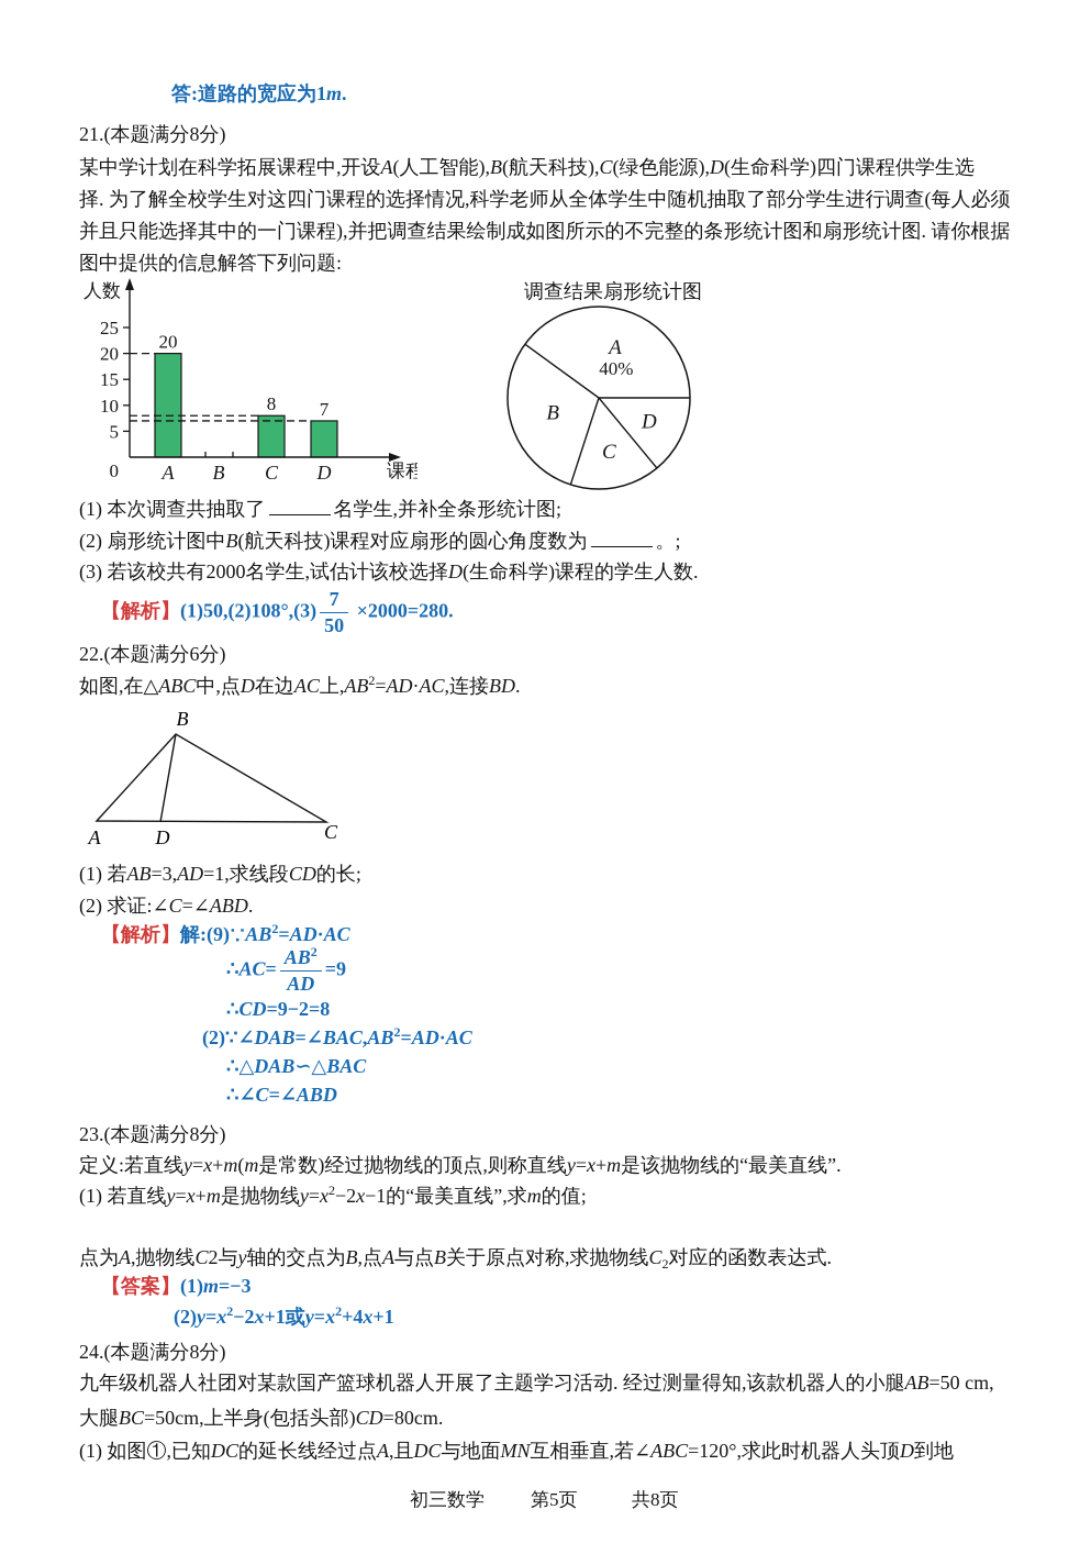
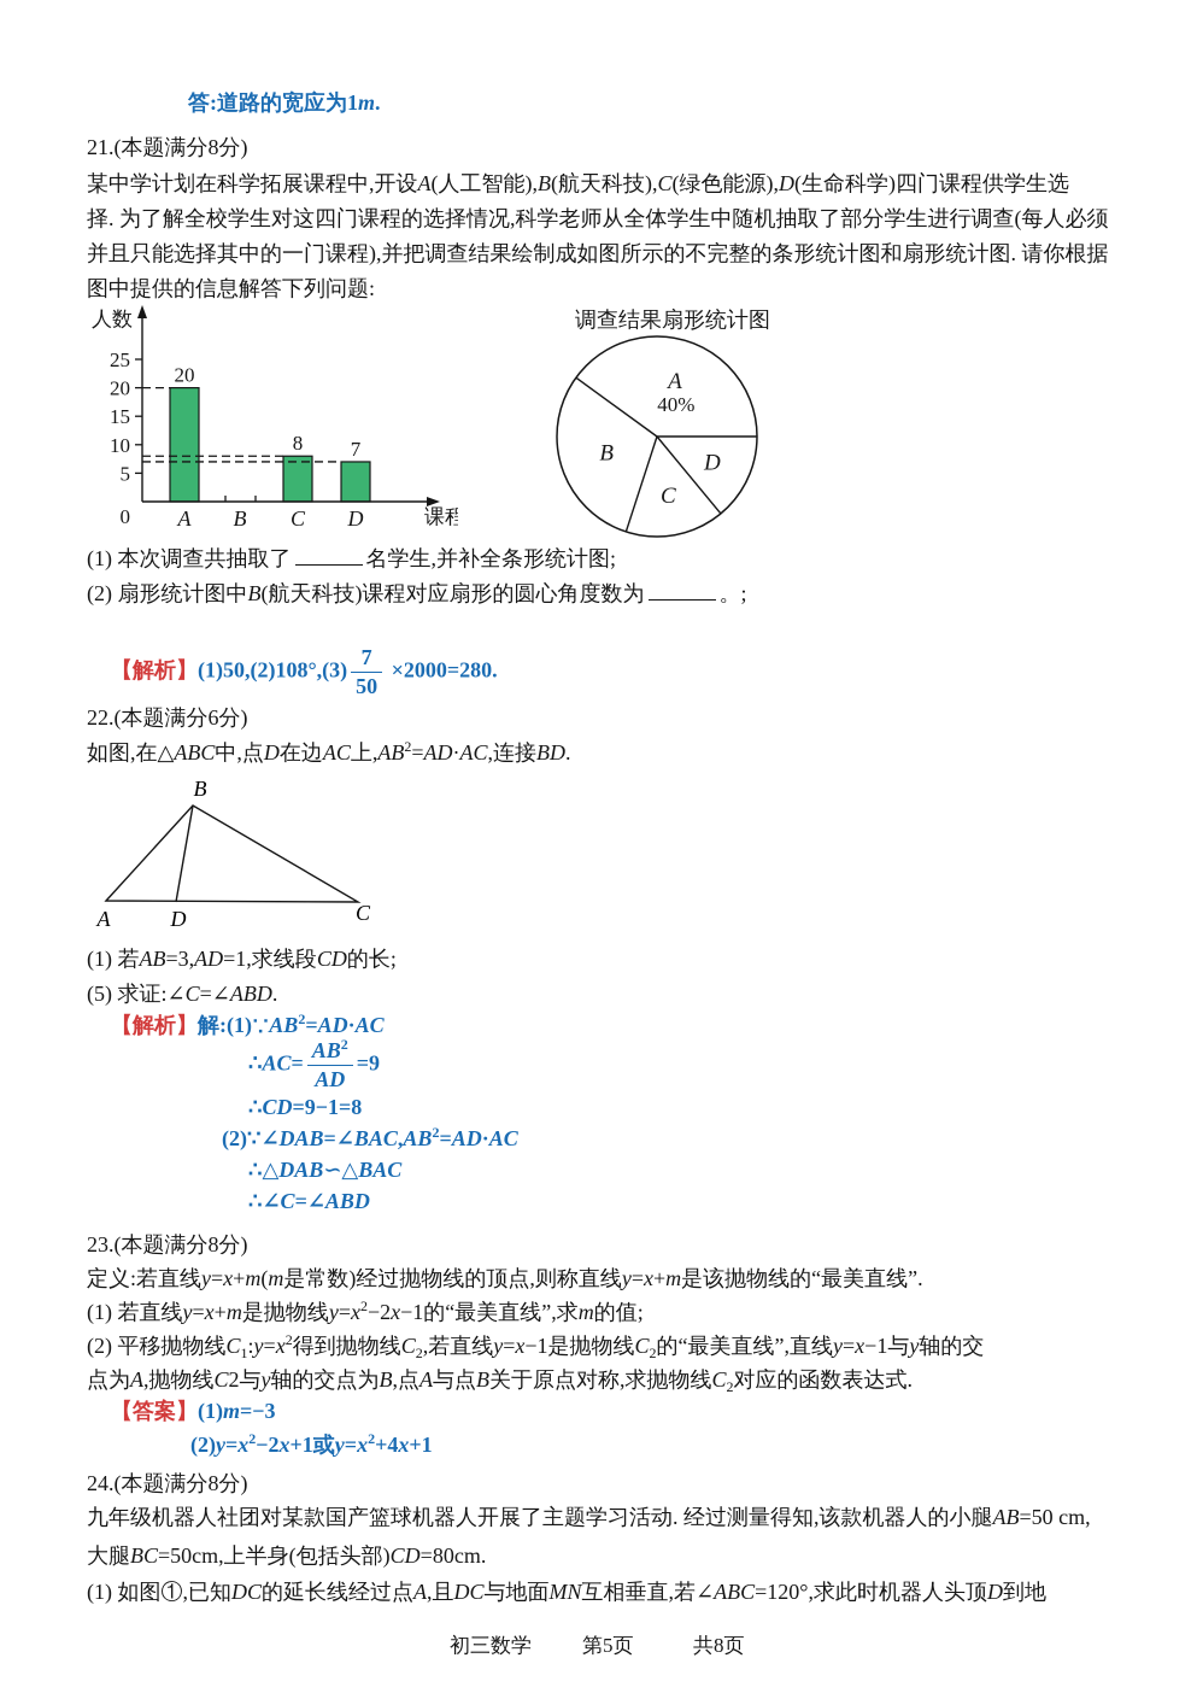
  答:道路的宽应为1m.
  21.(本题满分8分)
  某中学计划在科学拓展课程中,开设A(人工智能),B(航天科技),C(绿色能源),D(生命科学)四门课程供学生选
  择. 为了解全校学生对这四门课程的选择情况,科学老师从全体学生中随机抽取了部分学生进行调查(每人必须
  并且只能选择其中的一门课程),并把调查结果绘制成如图所示的不完整的条形统计图和扇形统计图. 请你根据
  图中提供的信息解答下列问题:
  20
  8
  7
  5
  10
  15
  20
  25
  0
  A
  B
  C
  D
  人数
  课程
  调查结果扇形统计图
  A
  40%
  B
  C
  D
  (1) 本次调查共抽取了 名学生,并补全条形统计图;
  (2) 扇形统计图中B(航天科技)课程对应扇形的圆心角度数为 。;
- (3) 若该校共有2000名学生,试估计该校选择D(生命科学)课程的学生人数.
  【解析】(1)50,(2)108°,(3)
  7
  50
  ×2000=280.
  22.(本题满分6分)
  如图,在△ABC中,点D在边AC上,AB2=AD·AC,连接BD.
  B
  A
  D
  C
  (1) 若AB=3,AD=1,求线段CD的长;
- (2) 求证:∠C=∠ABD.
+ (5) 求证:∠C=∠ABD.
- 【解析】解:(9)∵AB2=AD·AC
+ 【解析】解:(1)∵AB2=AD·AC
  ∴AC=
  AB2
  AD
  =9
- ∴CD=9−2=8
+ ∴CD=9−1=8
  (2)∵∠DAB=∠BAC,AB2=AD·AC
  ∴△DAB∽△BAC
  ∴∠C=∠ABD
  23.(本题满分8分)
  定义:若直线y=x+m(m是常数)经过抛物线的顶点,则称直线y=x+m是该抛物线的“最美直线”.
  (1) 若直线y=x+m是抛物线y=x2−2x−1的“最美直线”,求m的值;
+ (2) 平移抛物线C1:y=x2得到抛物线C2,若直线y=x−1是抛物线C2的“最美直线”,直线y=x−1与y轴的交
  点为A,抛物线C2与y轴的交点为B,点A与点B关于原点对称,求抛物线C2对应的函数表达式.
  【答案】(1)m=−3
  (2)y=x2−2x+1或y=x2+4x+1
  24.(本题满分8分)
  九年级机器人社团对某款国产篮球机器人开展了主题学习活动. 经过测量得知,该款机器人的小腿AB=50 cm,
  大腿BC=50cm,上半身(包括头部)CD=80cm.
  (1) 如图①,已知DC的延长线经过点A,且DC与地面MN互相垂直,若∠ABC=120°,求此时机器人头顶D到地
  初三数学
  第5页
  共8页
